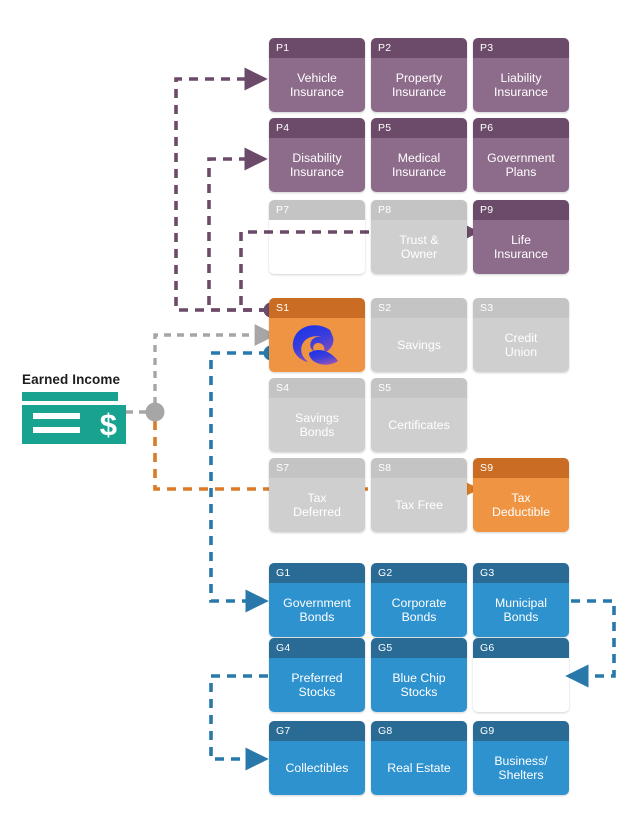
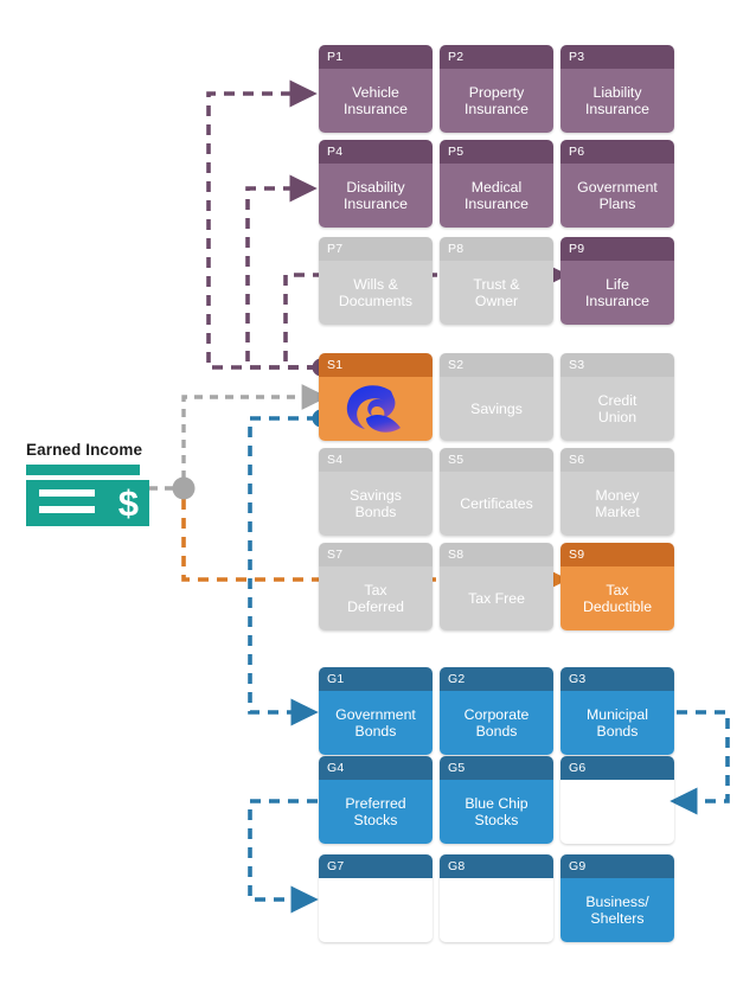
  Earned Income
  $
  P1
  Vehicle
  Insurance
  P2
  Property
  Insurance
  P3
  Liability
  Insurance
  P4
  Disability
  Insurance
  P5
  Medical
  Insurance
  P6
  Government
  Plans
  P7
+ Wills &
+ Documents
  P8
  Trust &
  Owner
  P9
  Life
  Insurance
  S1
  S2
  Savings
  S3
  Credit
  Union
  S4
  Savings
  Bonds
  S5
  Certificates
+ S6
+ Money
+ Market
  S7
  Tax
  Deferred
  S8
  Tax Free
  S9
  Tax
  Deductible
  G1
  Government
  Bonds
  G2
  Corporate
  Bonds
  G3
  Municipal
  Bonds
  G4
  Preferred
  Stocks
  G5
  Blue Chip
  Stocks
  G6
  G7
- Collectibles
  G8
- Real Estate
  G9
  Business/
  Shelters
